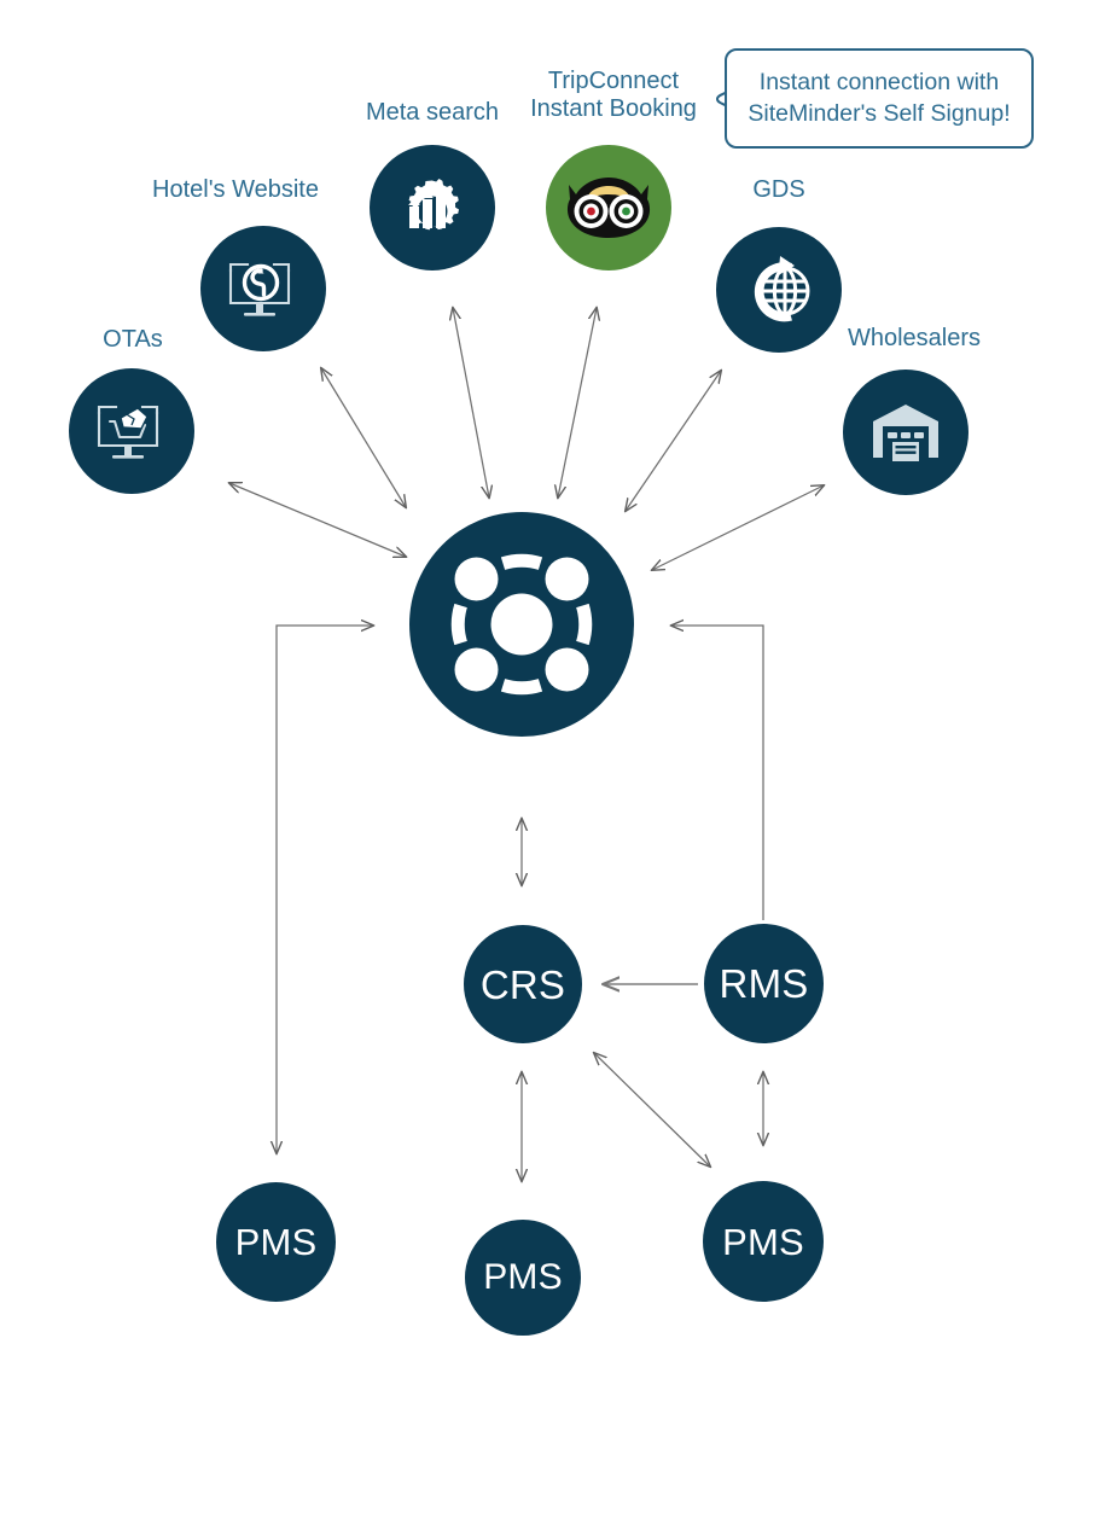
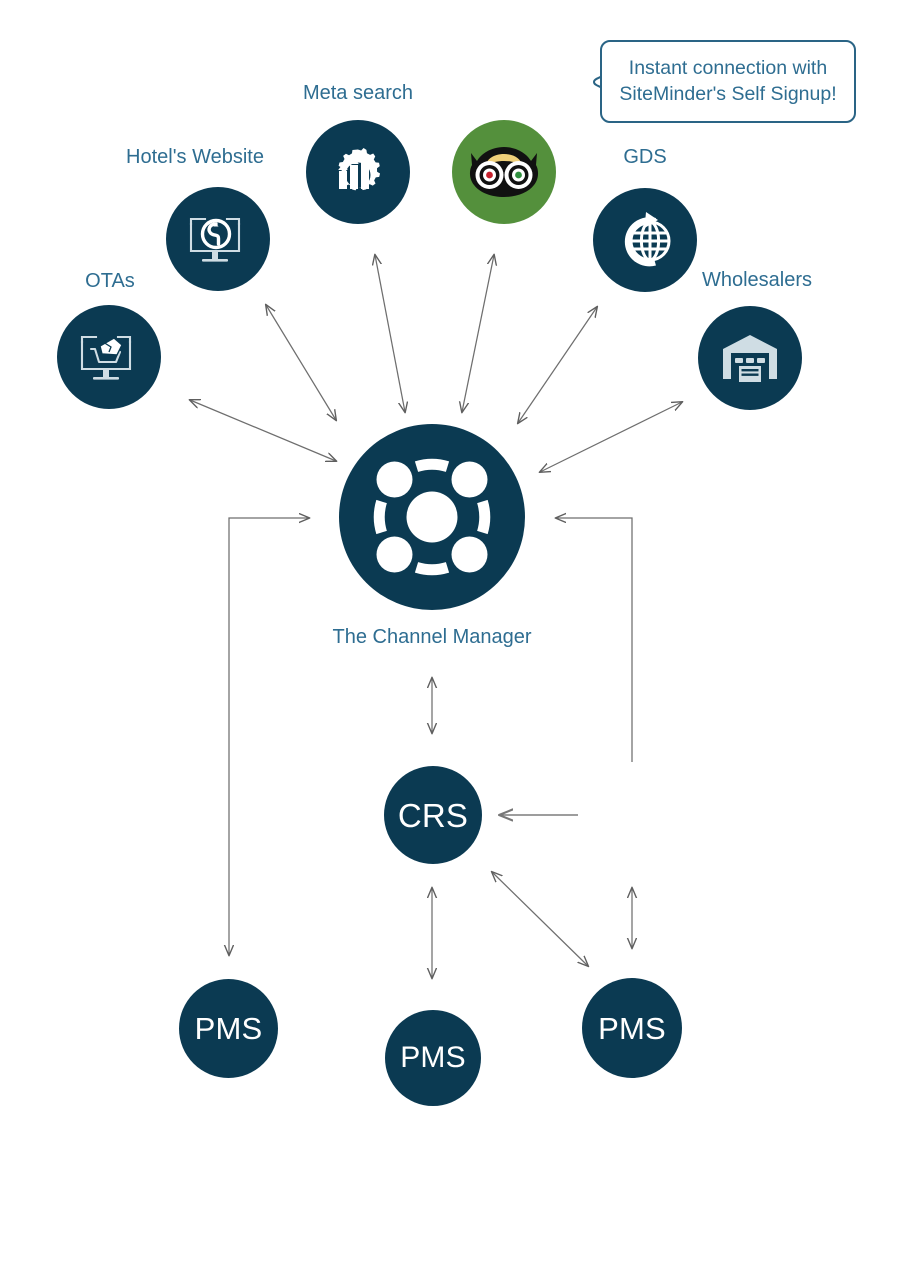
  Instant connection with
  SiteMinder's Self Signup!
  OTAs
  Hotel's Website
  Meta search
- TripConnect
- Instant Booking
  GDS
  Wholesalers
+ The Channel Manager
  CRS
- RMS
  PMS
  PMS
  PMS
